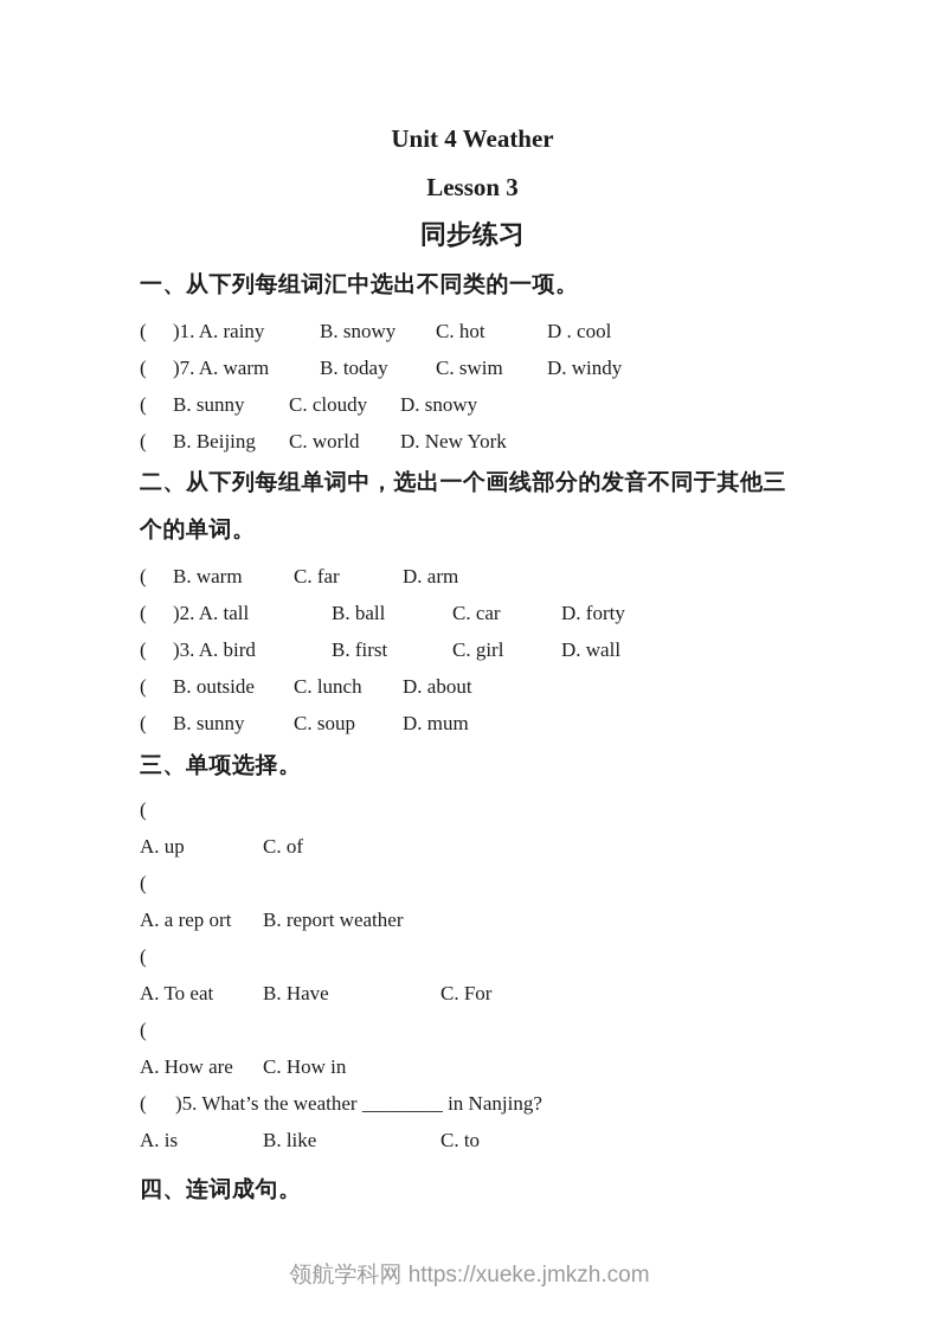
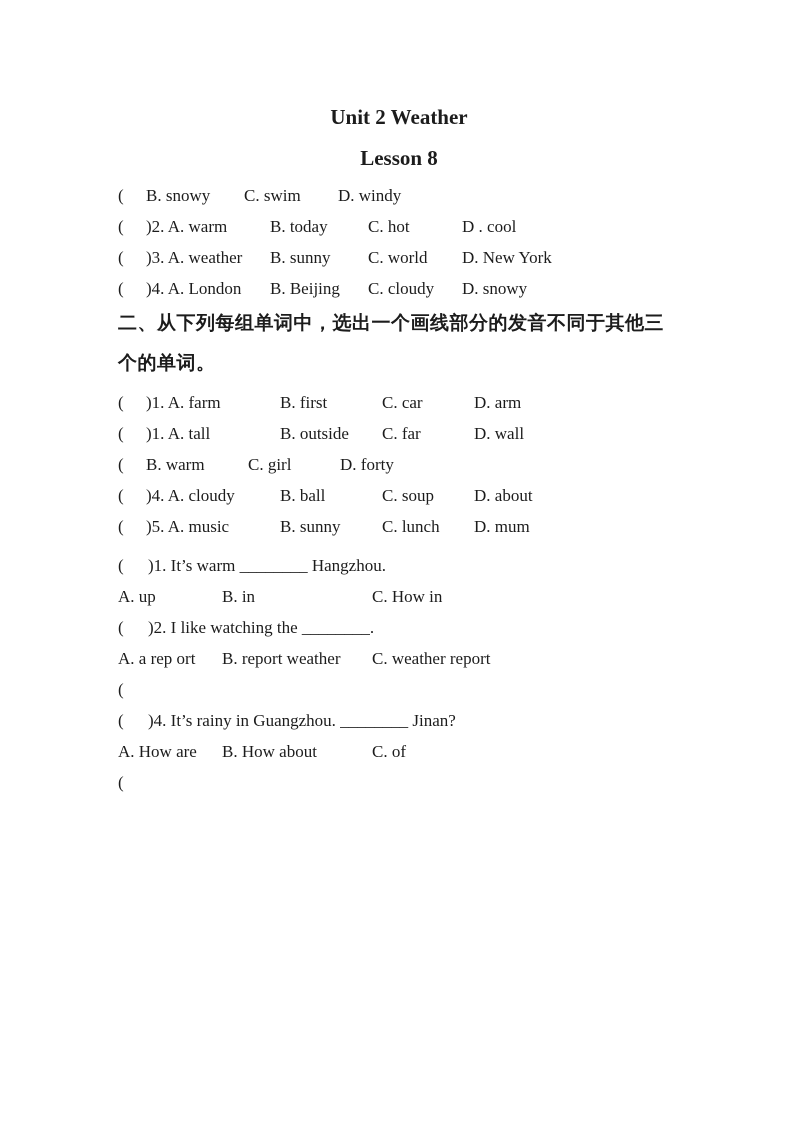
- Unit 4 Weather
+ Unit 2 Weather
- Lesson 3
+ Lesson 8
- 同步练习
- 一、从下列每组词汇中选出不同类的一项。
  (
- )1. A. rainy
  B. snowy
- C. hot
+ C. swim
- D . cool
+ D. windy
  (
- )7. A. warm
+ )2. A. warm
  B. today
- C. swim
+ C. hot
- D. windy
+ D . cool
  (
+ )3. A. weather
  B. sunny
- C. cloudy
+ C. world
- D. snowy
+ D. New York
  (
+ )4. A. London
  B. Beijing
- C. world
+ C. cloudy
- D. New York
+ D. snowy
  二、从下列每组单词中，选出一个画线部分的发音不同于其他三个的单词。
  (
+ )1. A. farm
- B. warm
+ B. first
- C. far
+ C. car
  D. arm
  (
- )2. A. tall
+ )1. A. tall
- B. ball
+ B. outside
- C. car
+ C. far
- D. forty
+ D. wall
  (
- )3. A. bird
- B. first
+ B. warm
  C. girl
- D. wall
+ D. forty
  (
+ )4. A. cloudy
- B. outside
+ B. ball
- C. lunch
+ C. soup
  D. about
  (
+ )5. A. music
  B. sunny
- C. soup
+ C. lunch
  D. mum
- 三、单项选择。
  (
+ )1. It’s warm ________ Hangzhou.
  A. up
+ B. in
- C. of
+ C. How in
  (
+ )2. I like watching the ________.
  A. a rep ort
  B. report weather
+ C. weather report
  (
- A. To eat
- B. Have
- C. For
  (
+ )4. It’s rainy in Guangzhou. ________ Jinan?
  A. How are
+ B. How about
- C. How in
+ C. of
  (
- )5. What’s the weather ________ in Nanjing?
- A. is
- B. like
- C. to
- 四、连词成句。
- 领航学科网 https://xueke.jmkzh.com
